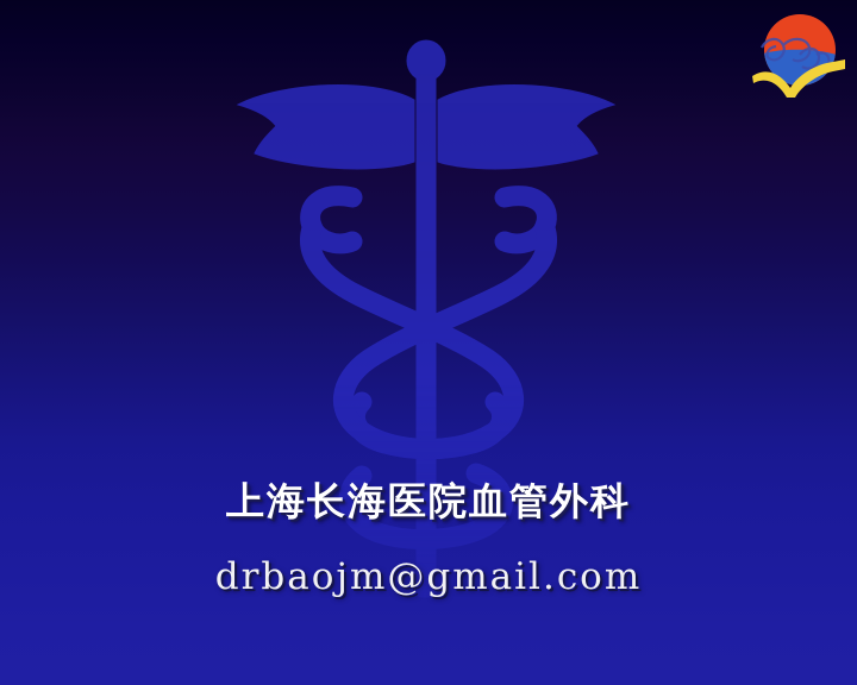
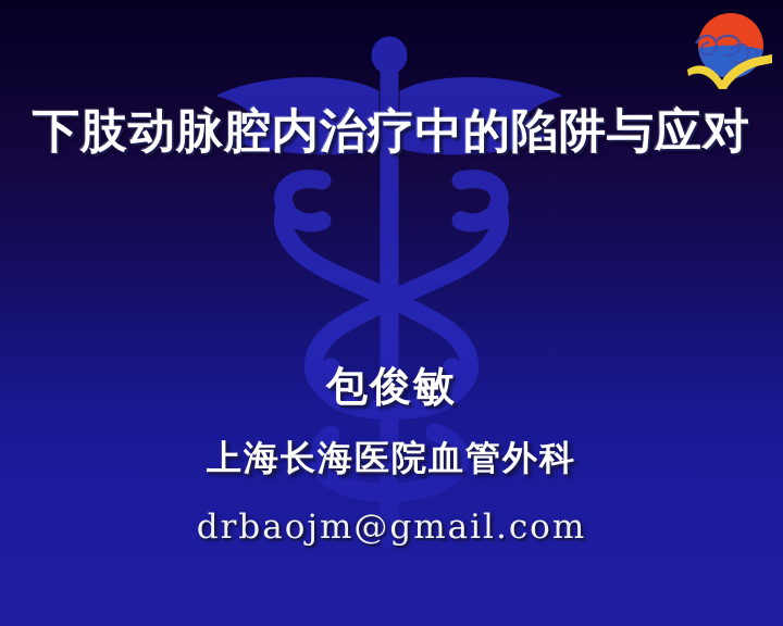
+ 下肢动脉腔内治疗中的陷阱与应对
+ 包俊敏
  上海长海医院血管外科
  drbaojm@gmail.com
